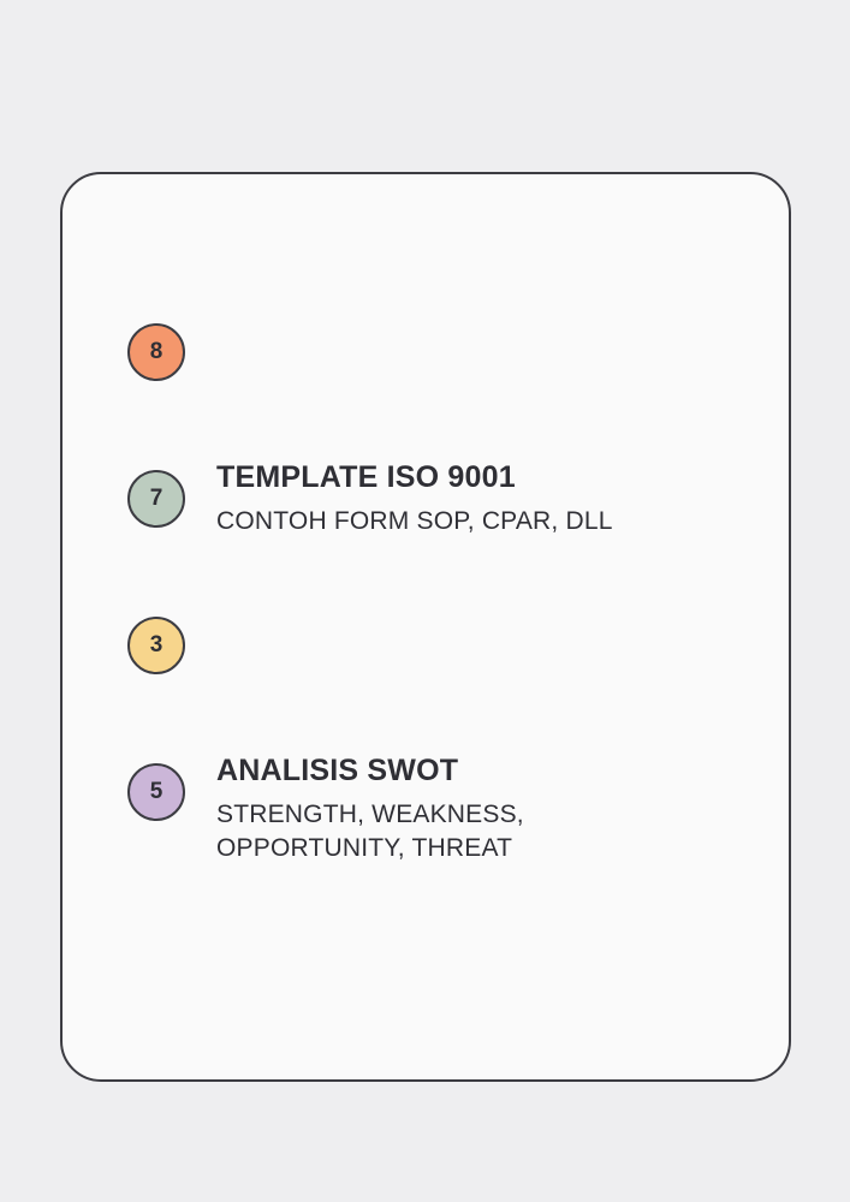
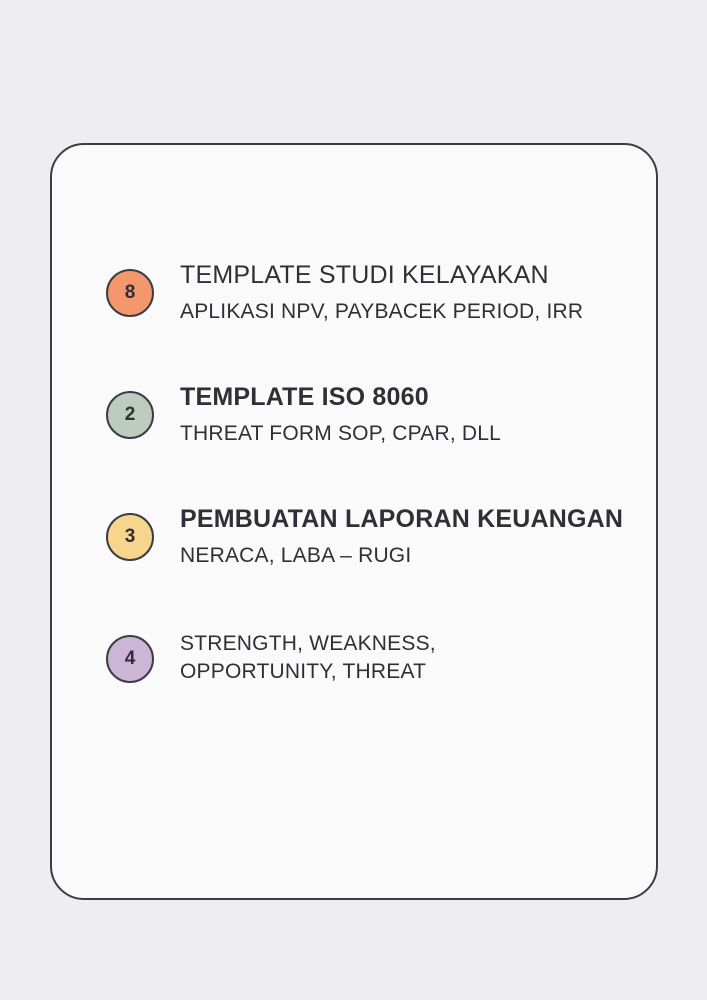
  8
+ TEMPLATE STUDI KELAYAKAN
+ APLIKASI NPV, PAYBACEK PERIOD, IRR
- 7
+ 2
- TEMPLATE ISO 9001
+ TEMPLATE ISO 8060
- CONTOH FORM SOP, CPAR, DLL
+ THREAT FORM SOP, CPAR, DLL
  3
+ PEMBUATAN LAPORAN KEUANGAN
+ NERACA, LABA – RUGI
- 5
+ 4
- ANALISIS SWOT
  STRENGTH, WEAKNESS, OPPORTUNITY, THREAT
